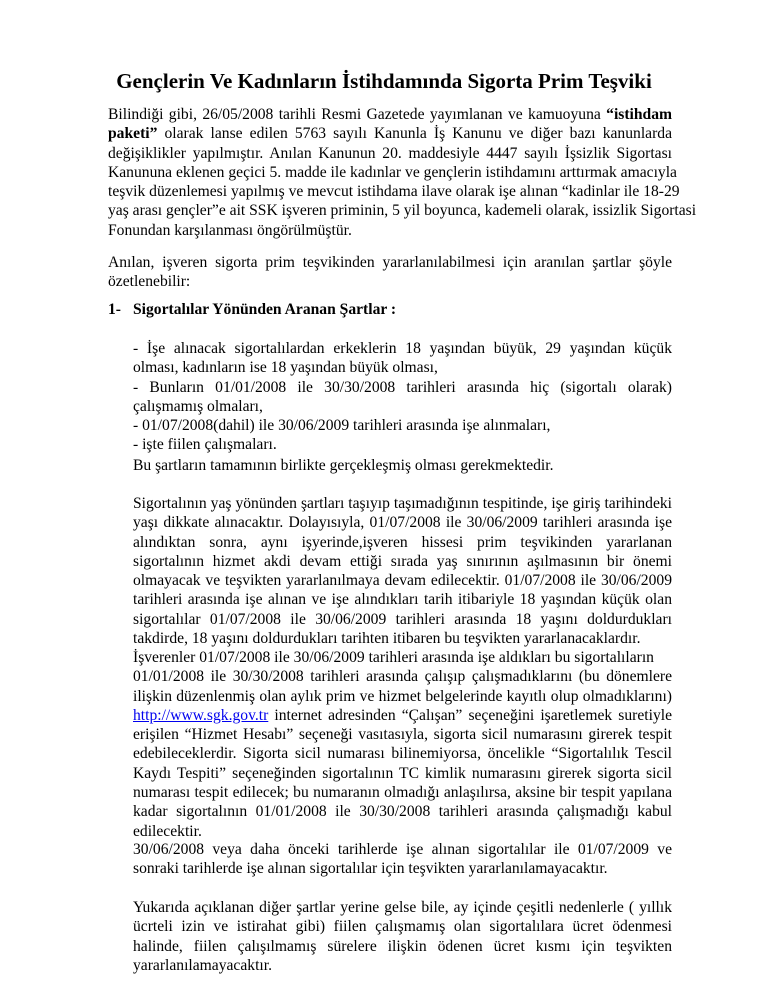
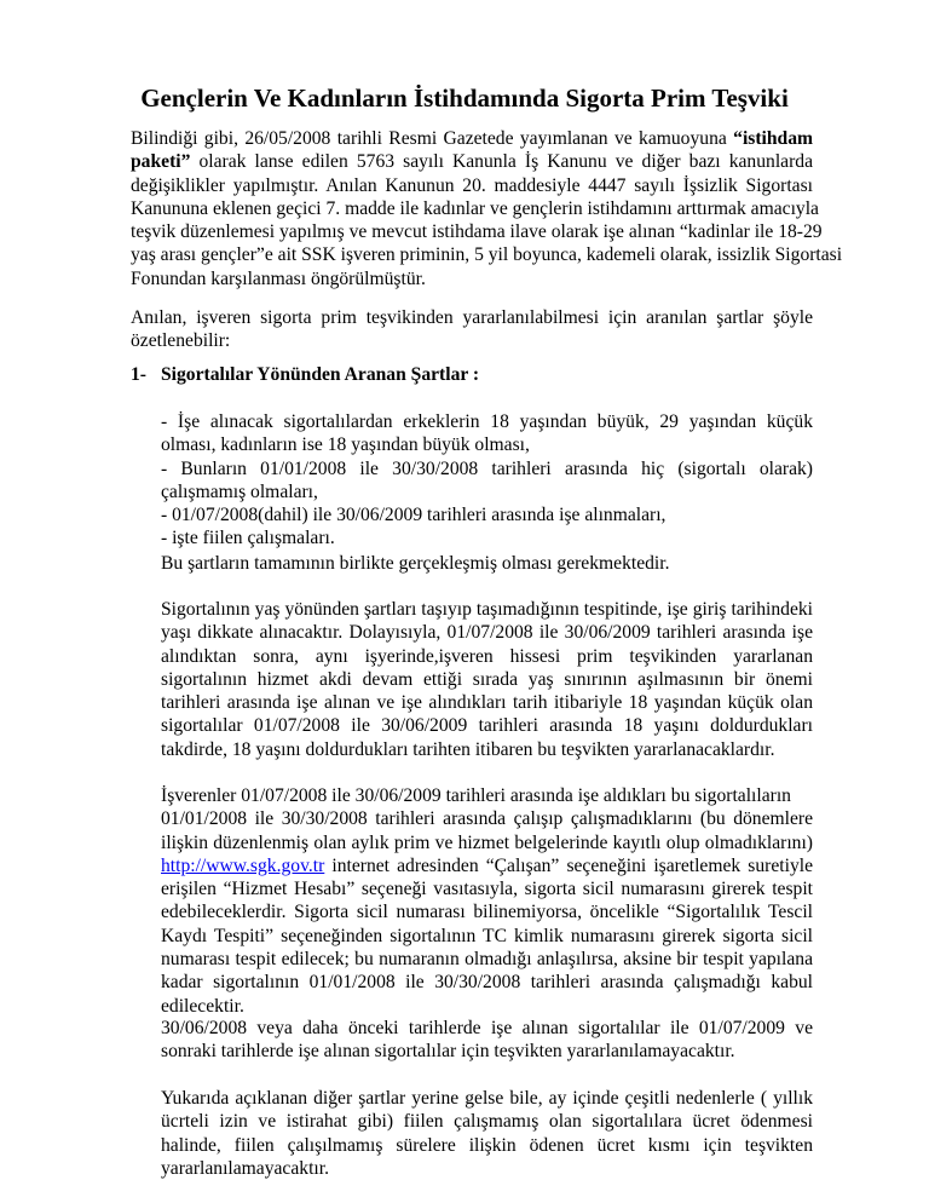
  Gençlerin Ve Kadınların İstihdamında Sigorta Prim Teşviki
  Bilindiği gibi, 26/05/2008 tarihli Resmi Gazetede yayımlanan ve kamuoyuna “istihdam
  paketi” olarak lanse edilen 5763 sayılı Kanunla İş Kanunu ve diğer bazı kanunlarda
  değişiklikler yapılmıştır. Anılan Kanunun 20. maddesiyle 4447 sayılı İşsizlik Sigortası
- Kanununa eklenen geçici 5. madde ile kadınlar ve gençlerin istihdamını arttırmak amacıyla
+ Kanununa eklenen geçici 7. madde ile kadınlar ve gençlerin istihdamını arttırmak amacıyla
  teşvik düzenlemesi yapılmış ve mevcut istihdama ilave olarak işe alınan “kadinlar ile 18-29
  yaş arası gençler”e ait SSK işveren priminin, 5 yil boyunca, kademeli olarak, issizlik Sigortasi
  Fonundan karşılanması öngörülmüştür.
  Anılan, işveren sigorta prim teşvikinden yararlanılabilmesi için aranılan şartlar şöyle
  özetlenebilir:
  1- Sigortalılar Yönünden Aranan Şartlar :
  - İşe alınacak sigortalılardan erkeklerin 18 yaşından büyük, 29 yaşından küçük
  olması, kadınların ise 18 yaşından büyük olması,
  - Bunların 01/01/2008 ile 30/30/2008 tarihleri arasında hiç (sigortalı olarak)
  çalışmamış olmaları,
  - 01/07/2008(dahil) ile 30/06/2009 tarihleri arasında işe alınmaları,
  - işte fiilen çalışmaları.
  Bu şartların tamamının birlikte gerçekleşmiş olması gerekmektedir.
  Sigortalının yaş yönünden şartları taşıyıp taşımadığının tespitinde, işe giriş tarihindeki
  yaşı dikkate alınacaktır. Dolayısıyla, 01/07/2008 ile 30/06/2009 tarihleri arasında işe
  alındıktan sonra, aynı işyerinde,işveren hissesi prim teşvikinden yararlanan
  sigortalının hizmet akdi devam ettiği sırada yaş sınırının aşılmasının bir önemi
- olmayacak ve teşvikten yararlanılmaya devam edilecektir. 01/07/2008 ile 30/06/2009
  tarihleri arasında işe alınan ve işe alındıkları tarih itibariyle 18 yaşından küçük olan
  sigortalılar 01/07/2008 ile 30/06/2009 tarihleri arasında 18 yaşını doldurdukları
  takdirde, 18 yaşını doldurdukları tarihten itibaren bu teşvikten yararlanacaklardır.
  İşverenler 01/07/2008 ile 30/06/2009 tarihleri arasında işe aldıkları bu sigortalıların
  01/01/2008 ile 30/30/2008 tarihleri arasında çalışıp çalışmadıklarını (bu dönemlere
  ilişkin düzenlenmiş olan aylık prim ve hizmet belgelerinde kayıtlı olup olmadıklarını)
  http://www.sgk.gov.tr internet adresinden “Çalışan” seçeneğini işaretlemek suretiyle
  erişilen “Hizmet Hesabı” seçeneği vasıtasıyla, sigorta sicil numarasını girerek tespit
  edebileceklerdir. Sigorta sicil numarası bilinemiyorsa, öncelikle “Sigortalılık Tescil
  Kaydı Tespiti” seçeneğinden sigortalının TC kimlik numarasını girerek sigorta sicil
  numarası tespit edilecek; bu numaranın olmadığı anlaşılırsa, aksine bir tespit yapılana
  kadar sigortalının 01/01/2008 ile 30/30/2008 tarihleri arasında çalışmadığı kabul
  edilecektir.
  30/06/2008 veya daha önceki tarihlerde işe alınan sigortalılar ile 01/07/2009 ve
  sonraki tarihlerde işe alınan sigortalılar için teşvikten yararlanılamayacaktır.
  Yukarıda açıklanan diğer şartlar yerine gelse bile, ay içinde çeşitli nedenlerle ( yıllık
  ücrteli izin ve istirahat gibi) fiilen çalışmamış olan sigortalılara ücret ödenmesi
  halinde, fiilen çalışılmamış sürelere ilişkin ödenen ücret kısmı için teşvikten
  yararlanılamayacaktır.
